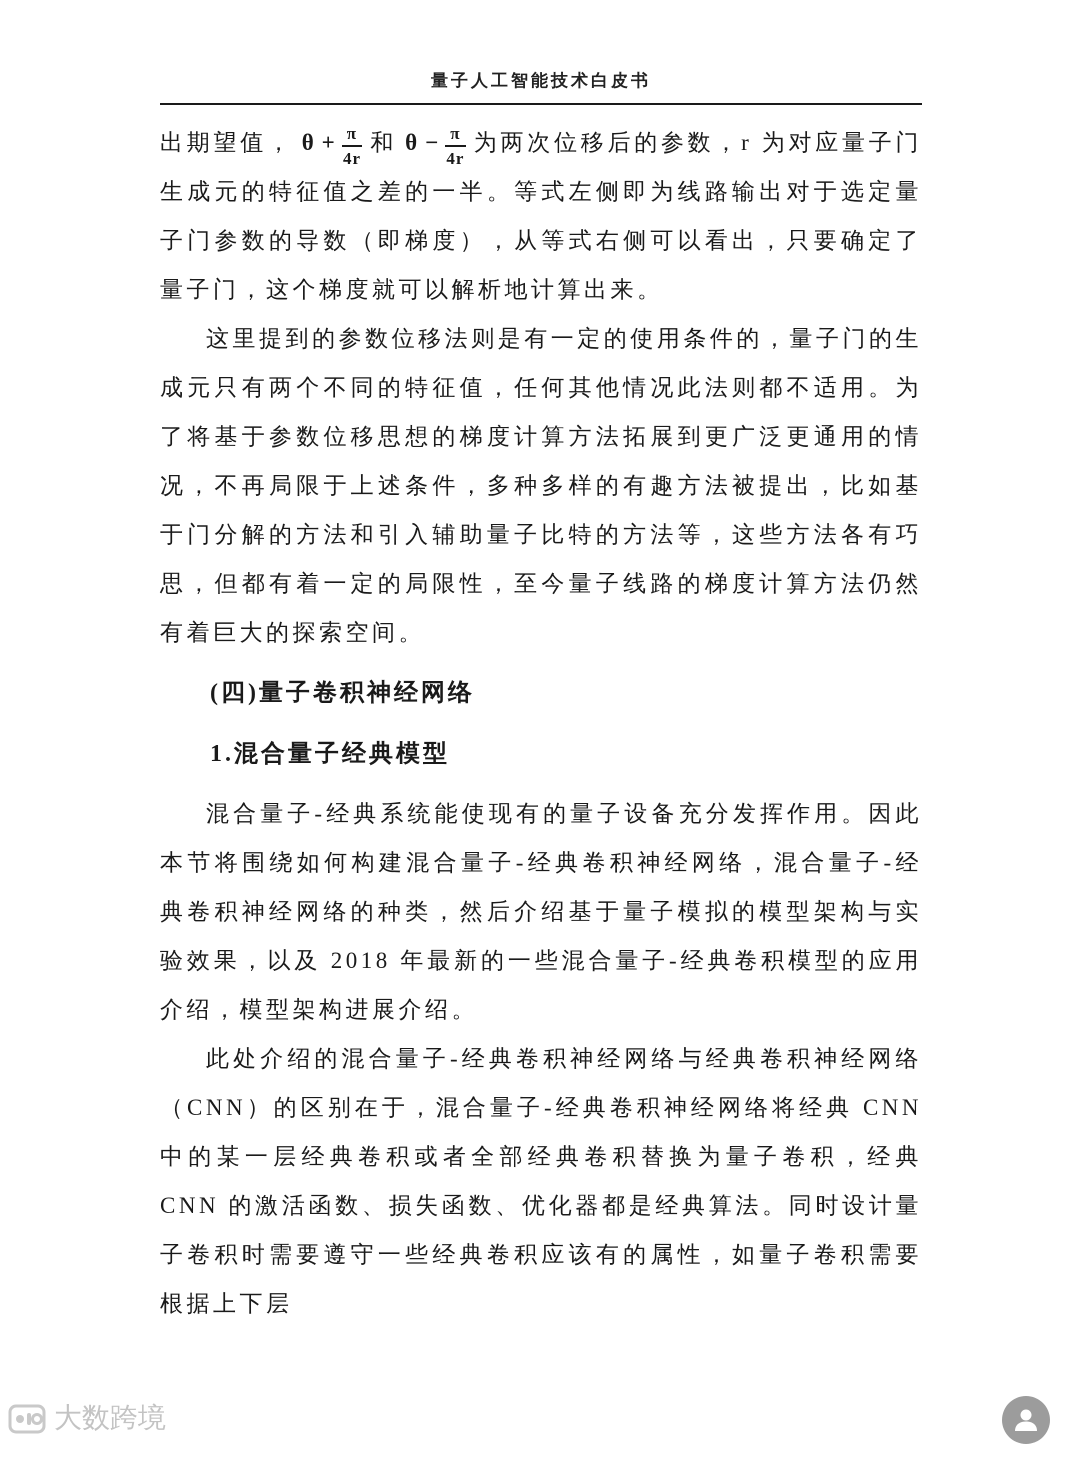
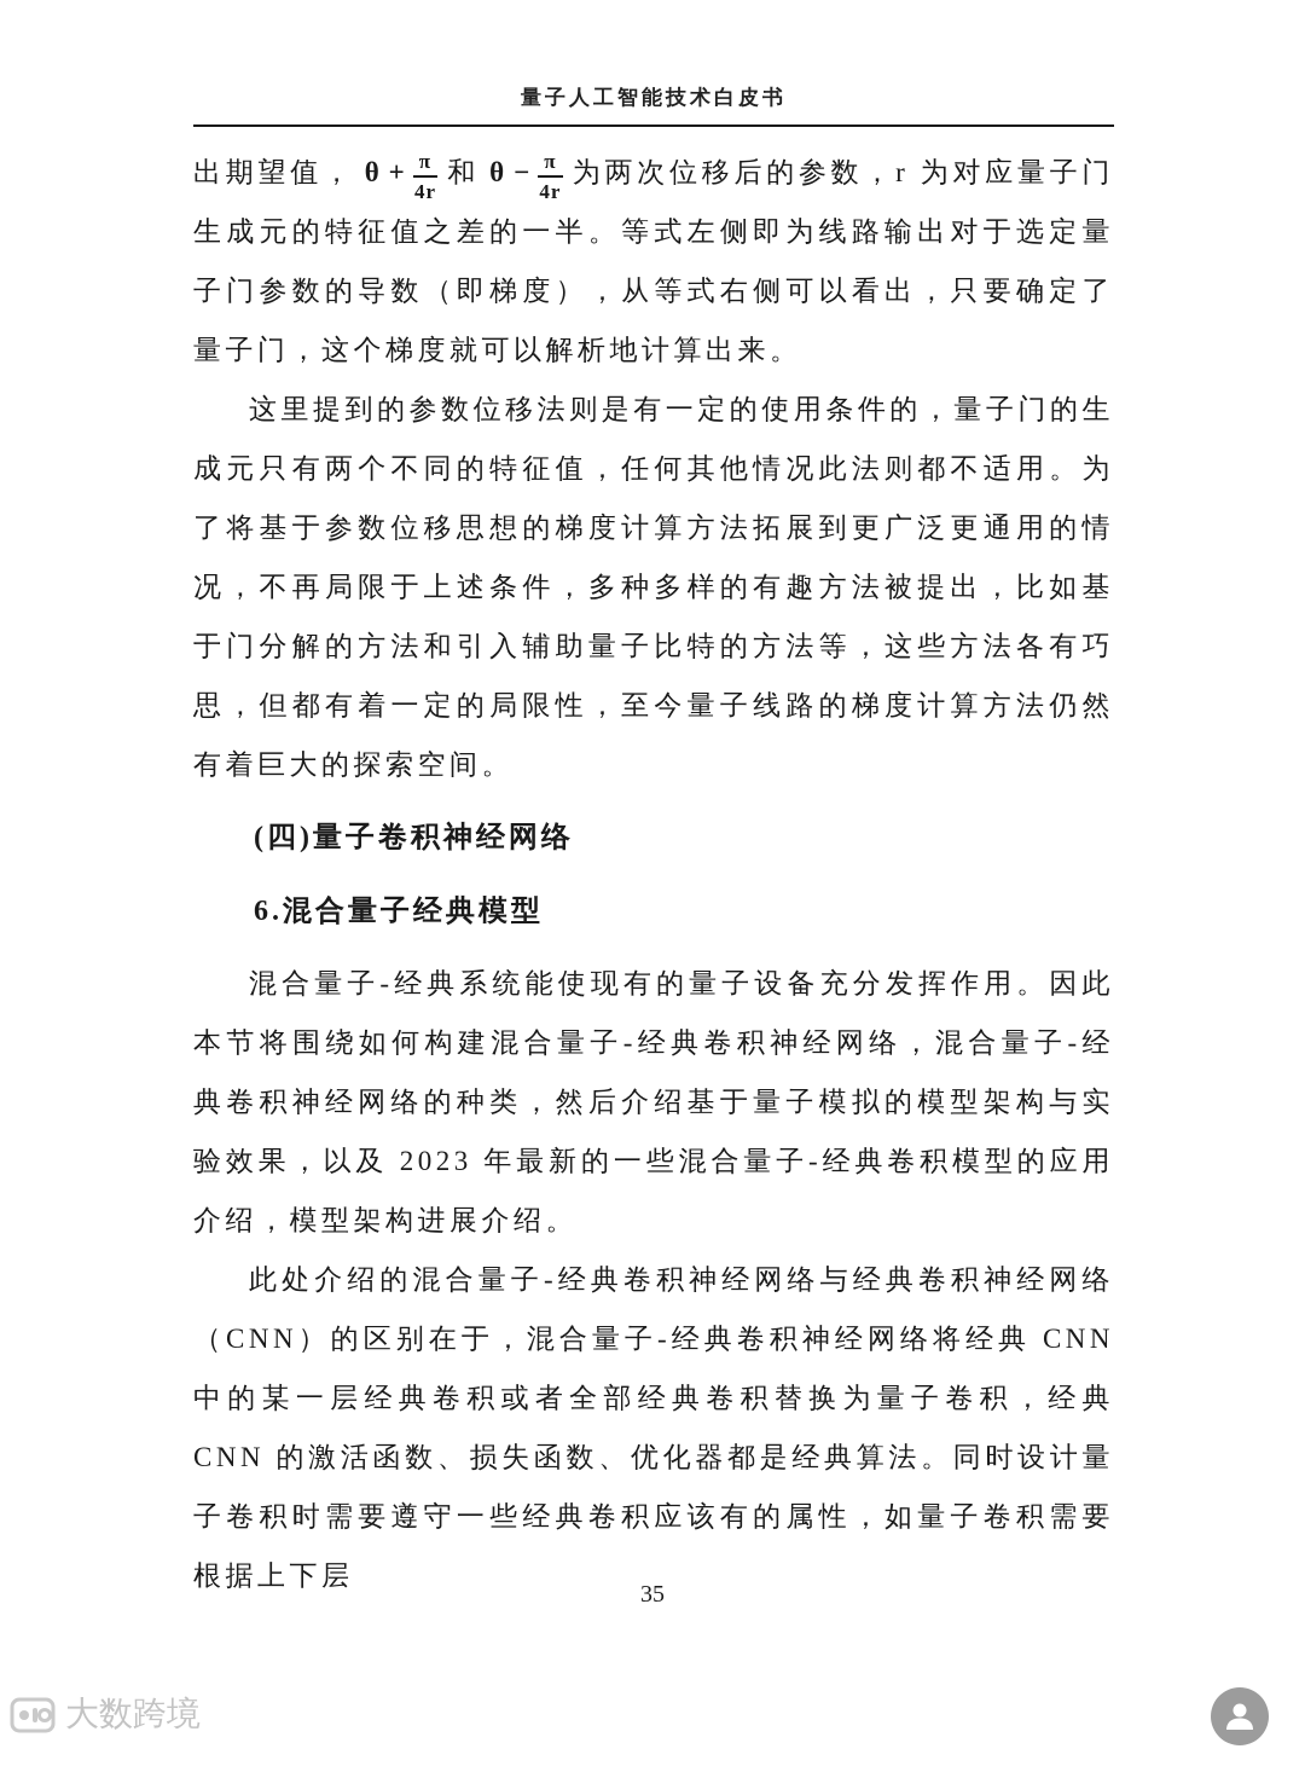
  量子人工智能技术白皮书
  出期望值， θ +
  π
  4r
  和 θ −
  π
  4r
  为两次位移后的参数，r 为对应量子门生成元的特征值之差的一半。等式左侧即为线路输出对于选定量子门参数的导数（即梯度），从等式右侧可以看出，只要确定了量子门，这个梯度就可以解析地计算出来。
  这里提到的参数位移法则是有一定的使用条件的，量子门的生成元只有两个不同的特征值，任何其他情况此法则都不适用。为了将基于参数位移思想的梯度计算方法拓展到更广泛更通用的情况，不再局限于上述条件，多种多样的有趣方法被提出，比如基于门分解的方法和引入辅助量子比特的方法等，这些方法各有巧思，但都有着一定的局限性，至今量子线路的梯度计算方法仍然有着巨大的探索空间。
  (四)量子卷积神经网络
- 1.混合量子经典模型
+ 6.混合量子经典模型
- 混合量子-经典系统能使现有的量子设备充分发挥作用。因此本节将围绕如何构建混合量子-经典卷积神经网络，混合量子-经典卷积神经网络的种类，然后介绍基于量子模拟的模型架构与实验效果，以及 2018 年最新的一些混合量子-经典卷积模型的应用介绍，模型架构进展介绍。
+ 混合量子-经典系统能使现有的量子设备充分发挥作用。因此本节将围绕如何构建混合量子-经典卷积神经网络，混合量子-经典卷积神经网络的种类，然后介绍基于量子模拟的模型架构与实验效果，以及 2023 年最新的一些混合量子-经典卷积模型的应用介绍，模型架构进展介绍。
  此处介绍的混合量子-经典卷积神经网络与经典卷积神经网络（CNN）的区别在于，混合量子-经典卷积神经网络将经典 CNN 中的某一层经典卷积或者全部经典卷积替换为量子卷积，经典 CNN 的激活函数、损失函数、优化器都是经典算法。同时设计量子卷积时需要遵守一些经典卷积应该有的属性，如量子卷积需要根据上下层
+ 35
  大数跨境
